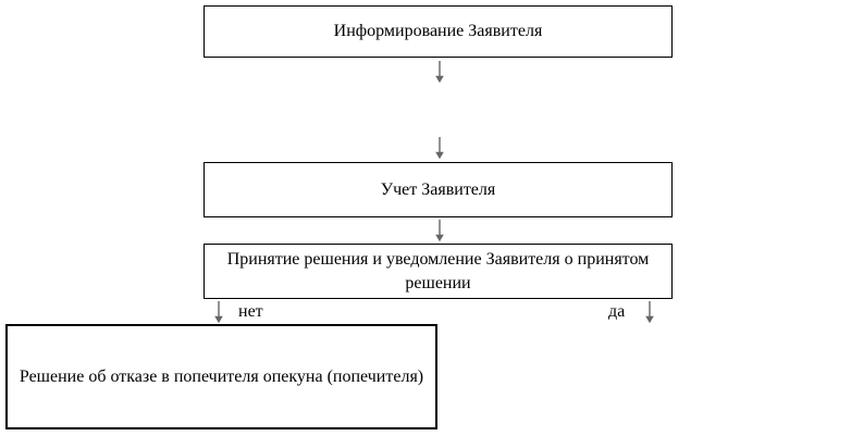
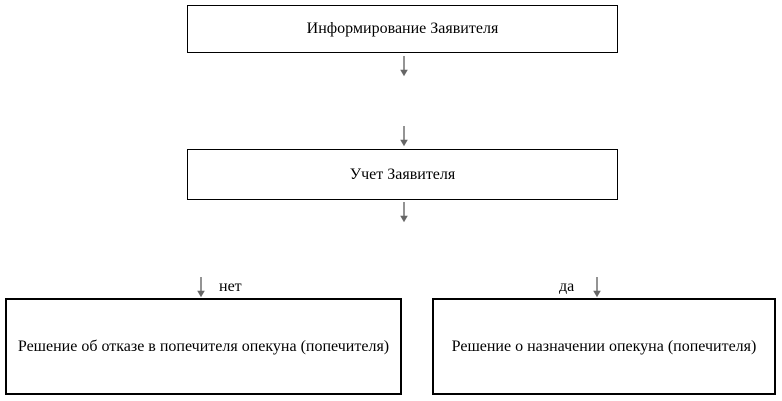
  Информирование Заявителя
  Учет Заявителя
- Принятие решения и уведомление Заявителя о принятом решении
  нет
  да
  Решение об отказе в попечителя опекуна (попечителя)
+ Решение о назначении опекуна (попечителя)
